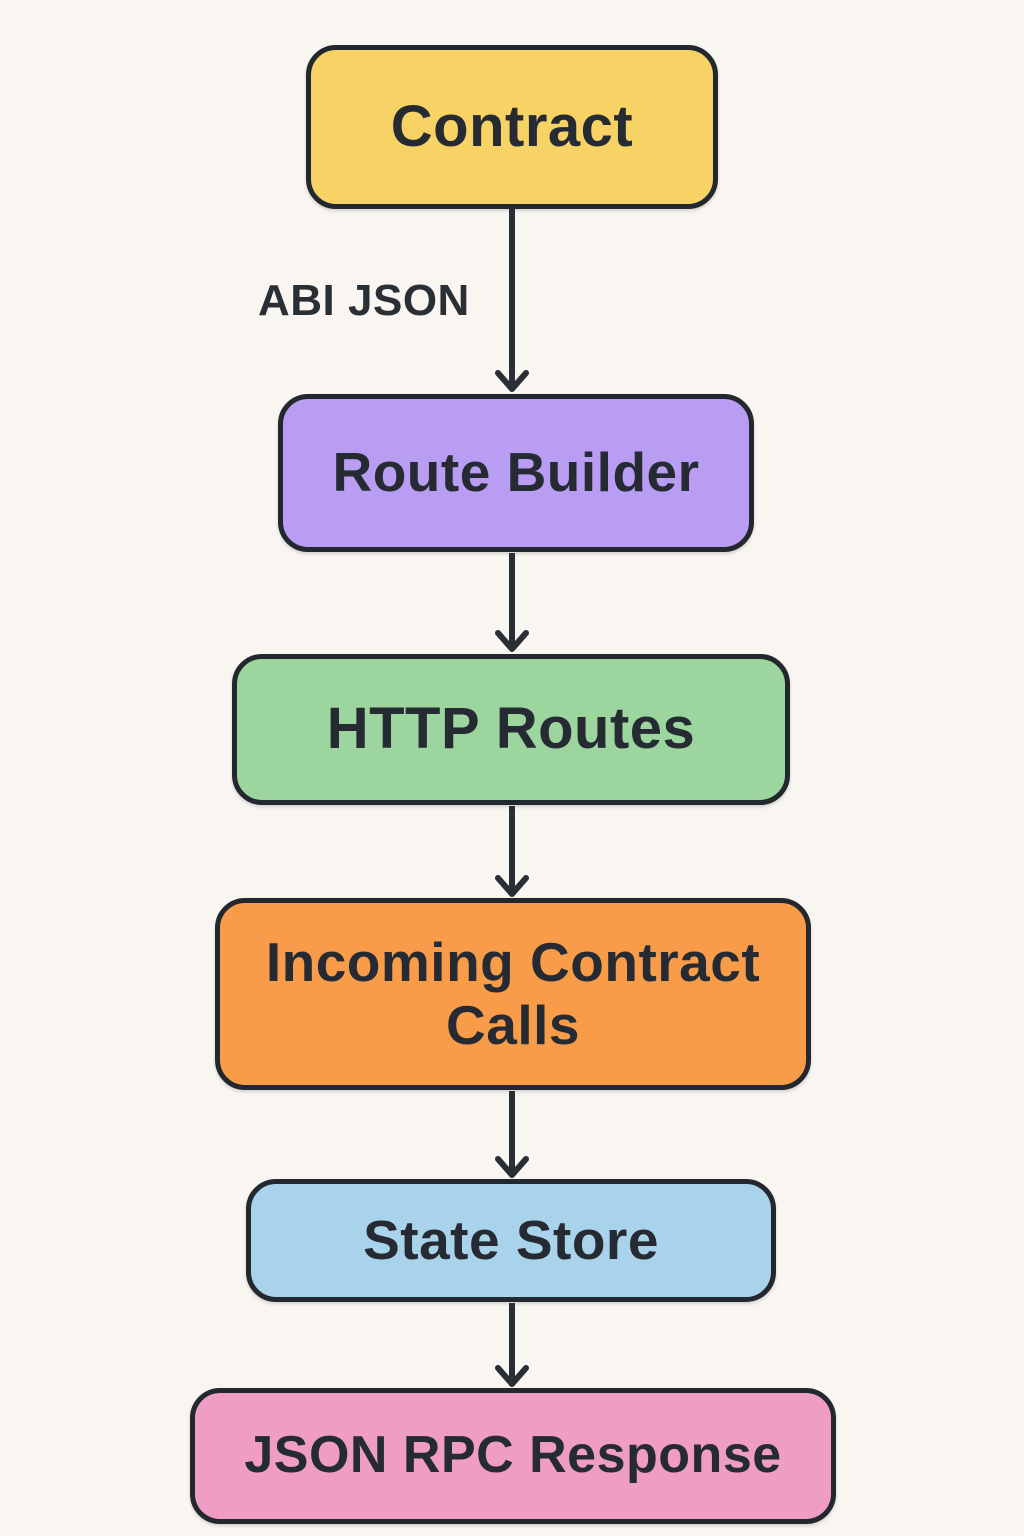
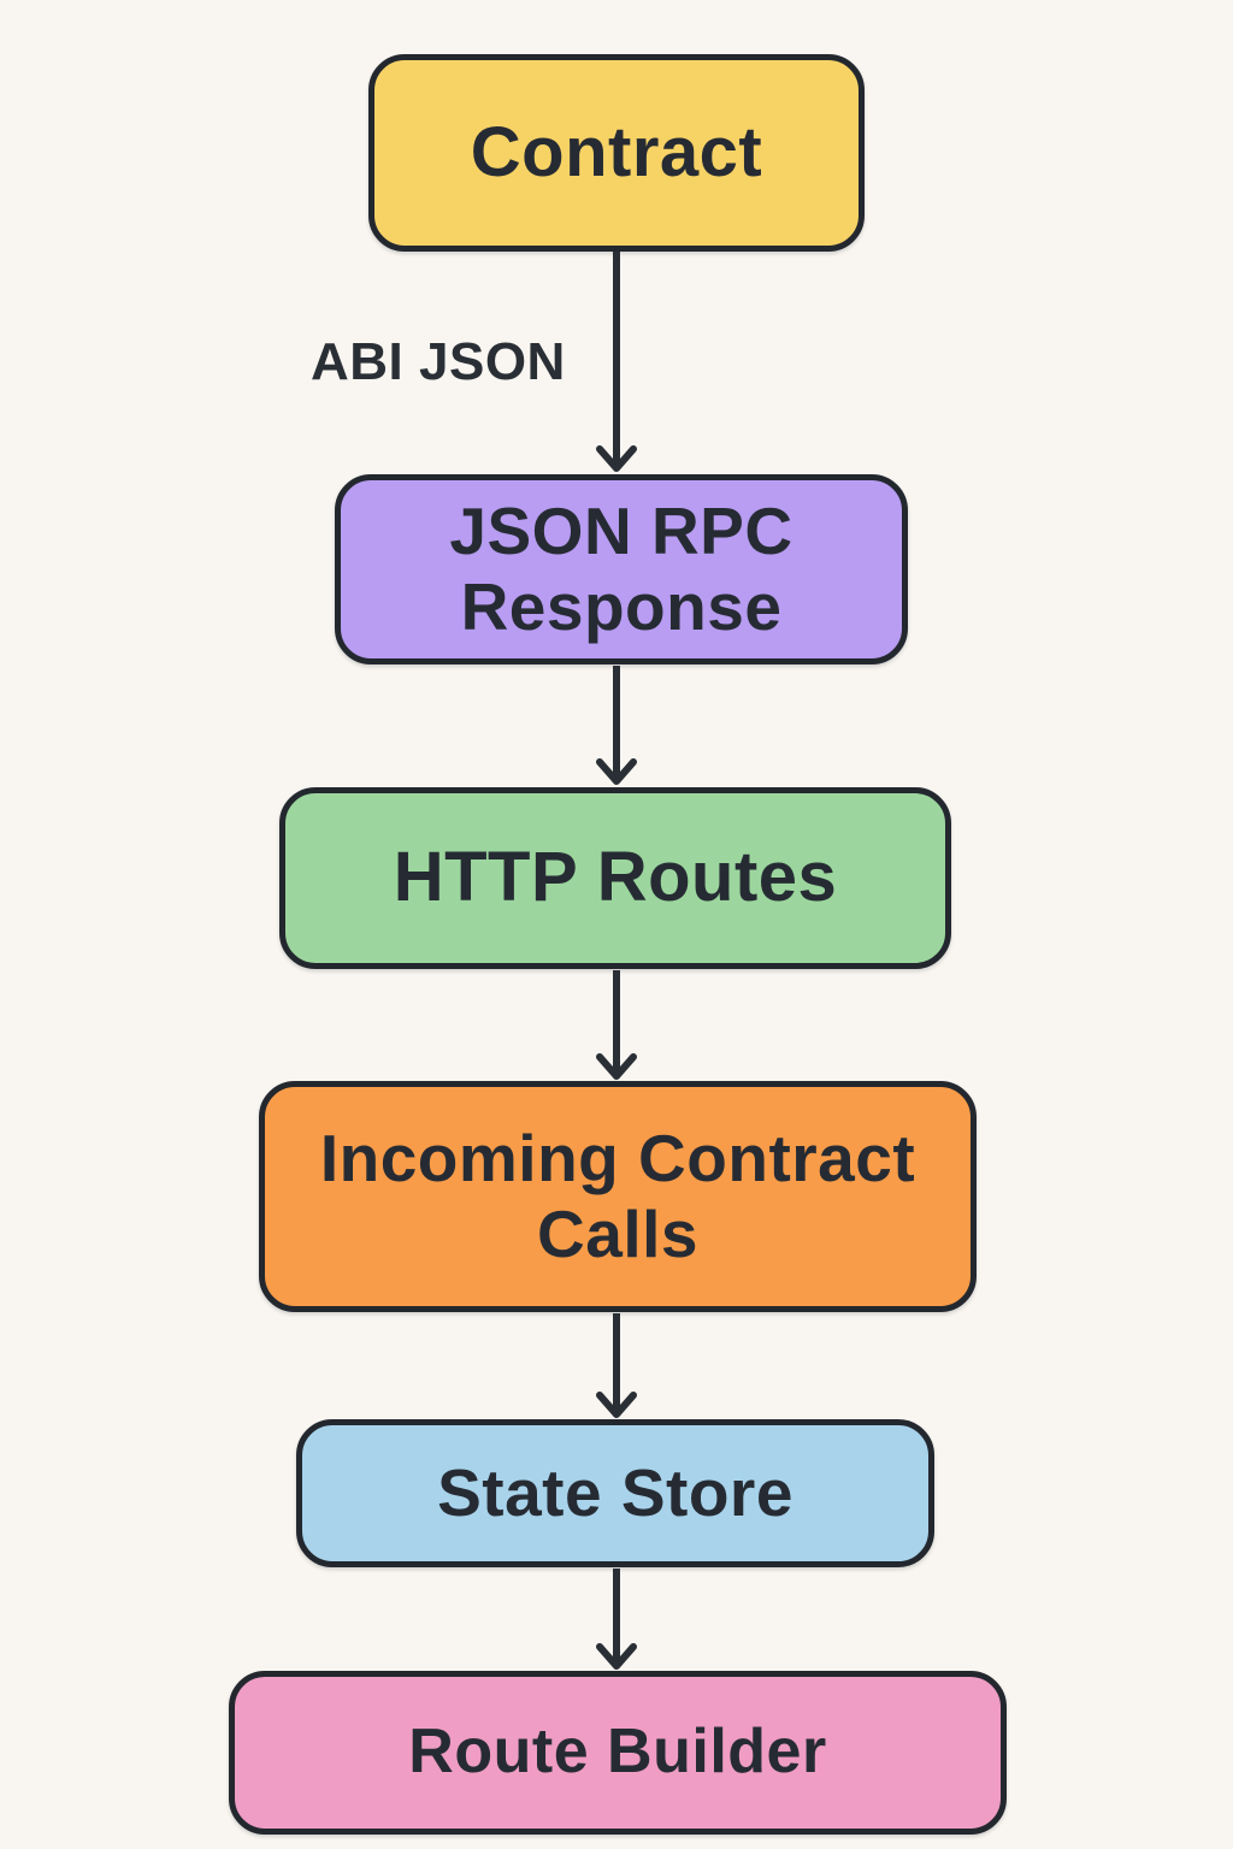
  Contract
  ABI JSON
- Route Builder
+ JSON RPC Response
  HTTP Routes
  Incoming Contract Calls
  State Store
- JSON RPC Response
+ Route Builder
